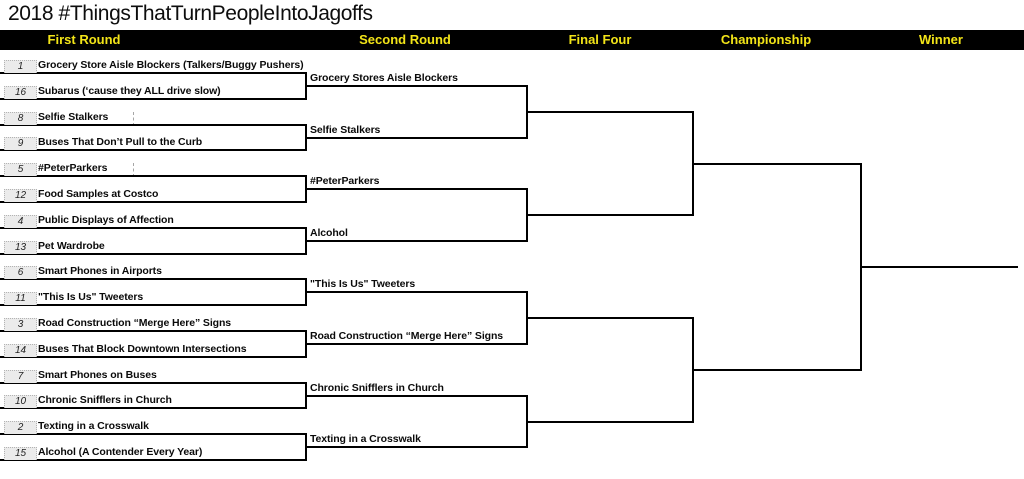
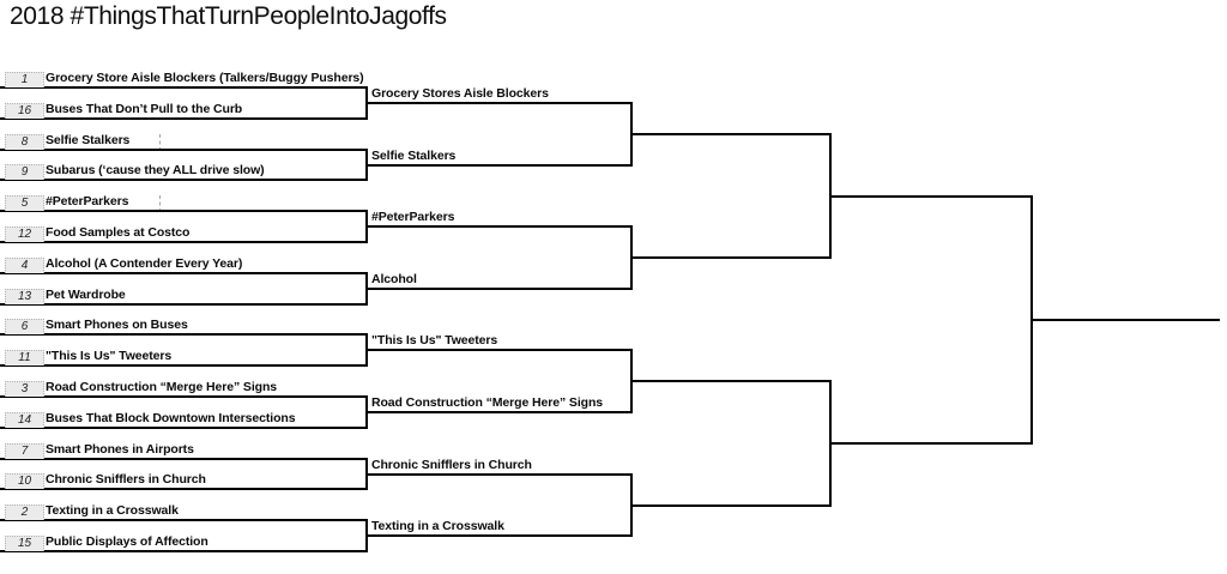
  2018 #ThingsThatTurnPeopleIntoJagoffs
- First Round
- Second Round
- Final Four
- Championship
- Winner
  1
  Grocery Store Aisle Blockers (Talkers/Buggy Pushers)
  16
- Subarus (‘cause they ALL drive slow)
+ Buses That Don’t Pull to the Curb
  8
  Selfie Stalkers
  9
- Buses That Don’t Pull to the Curb
+ Subarus (‘cause they ALL drive slow)
  5
  #PeterParkers
  12
  Food Samples at Costco
  4
- Public Displays of Affection
+ Alcohol (A Contender Every Year)
  13
  Pet Wardrobe
  6
- Smart Phones in Airports
+ Smart Phones on Buses
  11
  "This Is Us" Tweeters
  3
  Road Construction “Merge Here” Signs
  14
  Buses That Block Downtown Intersections
  7
- Smart Phones on Buses
+ Smart Phones in Airports
  10
  Chronic Snifflers in Church
  2
  Texting in a Crosswalk
  15
- Alcohol (A Contender Every Year)
+ Public Displays of Affection
  Grocery Stores Aisle Blockers
  Selfie Stalkers
  #PeterParkers
  Alcohol
  "This Is Us" Tweeters
  Road Construction “Merge Here” Signs
  Chronic Snifflers in Church
  Texting in a Crosswalk
